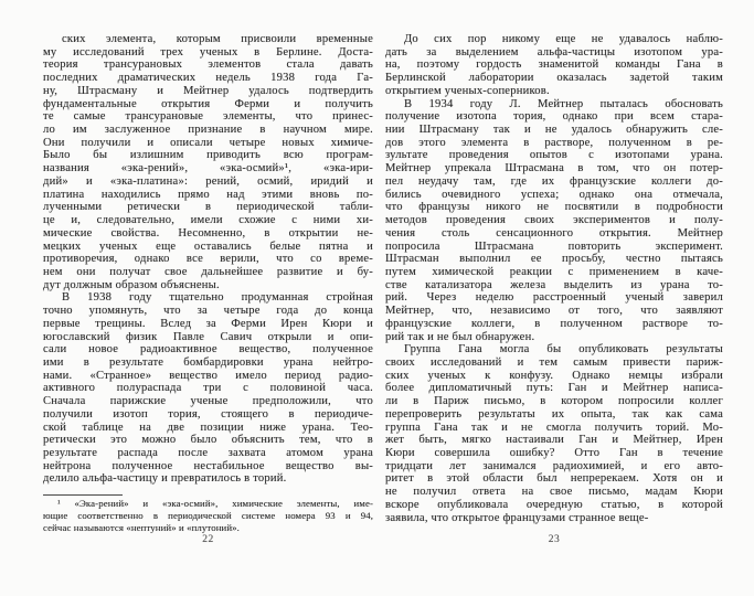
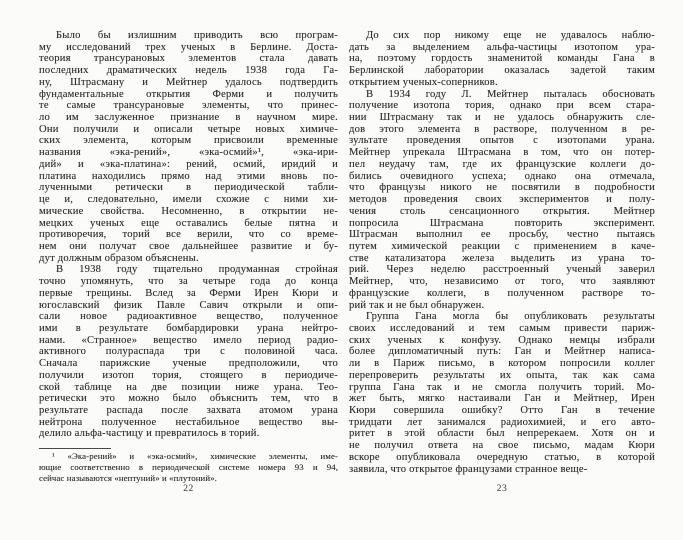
- ских элемента, которым присвоили временные
+ Было бы излишним приводить всю програм-
  му исследований трех ученых в Берлине. Доста-
  теория трансурановых элементов стала давать
  последних драматических недель 1938 года Га-
  ну, Штрасману и Мейтнер удалось подтвердить
  фундаментальные открытия Ферми и получить
  те самые трансурановые элементы, что принес-
  ло им заслуженное признание в научном мире.
  Они получили и описали четыре новых химиче-
- Было бы излишним приводить всю програм-
+ ских элемента, которым присвоили временные
  названия «эка-рений», «эка-осмий»¹, «эка-ири-
  дий» и «эка-платина»: рений, осмий, иридий и
  платина находились прямо над этими вновь по-
  лученными ретически в периодической табли-
  це и, следовательно, имели схожие с ними хи-
  мические свойства. Несомненно, в открытии не-
  мецких ученых еще оставались белые пятна и
- противоречия, однако все верили, что со време-
+ противоречия, торий все верили, что со време-
  нем они получат свое дальнейшее развитие и бу-
  дут должным образом объяснены.
  В 1938 году тщательно продуманная стройная
  точно упомянуть, что за четыре года до конца
  первые трещины. Вслед за Ферми Ирен Кюри и
  югославский физик Павле Савич открыли и опи-
  сали новое радиоактивное вещество, полученное
  ими в результате бомбардировки урана нейтро-
  нами. «Странное» вещество имело период радио-
  активного полураспада три с половиной часа.
  Сначала парижские ученые предположили, что
  получили изотоп тория, стоящего в периодиче-
  ской таблице на две позиции ниже урана. Тео-
  ретически это можно было объяснить тем, что в
  результате распада после захвата атомом урана
  нейтрона полученное нестабильное вещество вы-
  делило альфа-частицу и превратилось в торий.
  ¹ «Эка-рений» и «эка-осмий», химические элементы, име-
  ющие соответственно в периодической системе номера 93 и 94,
  сейчас называются «нептуний» и «плутоний».
  22
  До сих пор никому еще не удавалось наблю-
  дать за выделением альфа-частицы изотопом ура-
  на, поэтому гордость знаменитой команды Гана в
  Берлинской лаборатории оказалась задетой таким
  открытием ученых-соперников.
  В 1934 году Л. Мейтнер пыталась обосновать
  получение изотопа тория, однако при всем стара-
  нии Штрасману так и не удалось обнаружить сле-
  дов этого элемента в растворе, полученном в ре-
  зультате проведения опытов с изотопами урана.
  Мейтнер упрекала Штрасмана в том, что он потер-
  пел неудачу там, где их французские коллеги до-
  бились очевидного успеха; однако она отмечала,
  что французы никого не посвятили в подробности
  методов проведения своих экспериментов и полу-
  чения столь сенсационного открытия. Мейтнер
  попросила Штрасмана повторить эксперимент.
  Штрасман выполнил ее просьбу, честно пытаясь
  путем химической реакции с применением в каче-
  стве катализатора железа выделить из урана то-
  рий. Через неделю расстроенный ученый заверил
  Мейтнер, что, независимо от того, что заявляют
  французские коллеги, в полученном растворе то-
  рий так и не был обнаружен.
  Группа Гана могла бы опубликовать результаты
  своих исследований и тем самым привести париж-
  ских ученых к конфузу. Однако немцы избрали
  более дипломатичный путь: Ган и Мейтнер написа-
  ли в Париж письмо, в котором попросили коллег
  перепроверить результаты их опыта, так как сама
  группа Гана так и не смогла получить торий. Мо-
  жет быть, мягко настаивали Ган и Мейтнер, Ирен
  Кюри совершила ошибку? Отто Ган в течение
  тридцати лет занимался радиохимией, и его авто-
  ритет в этой области был непререкаем. Хотя он и
  не получил ответа на свое письмо, мадам Кюри
  вскоре опубликовала очередную статью, в которой
  заявила, что открытое французами странное веще-
  23
